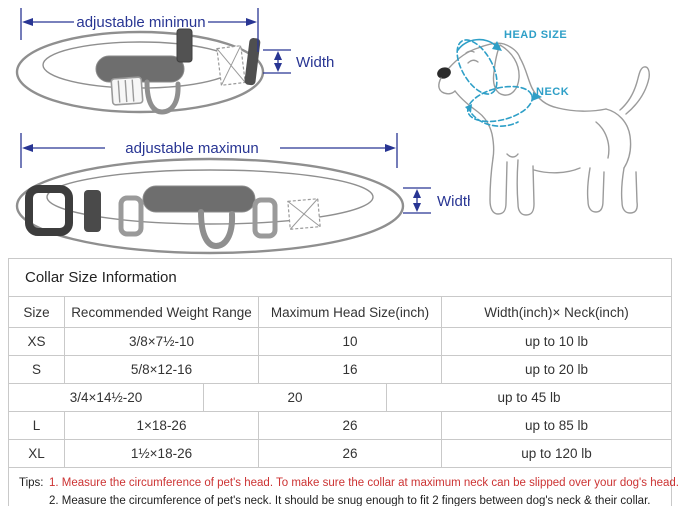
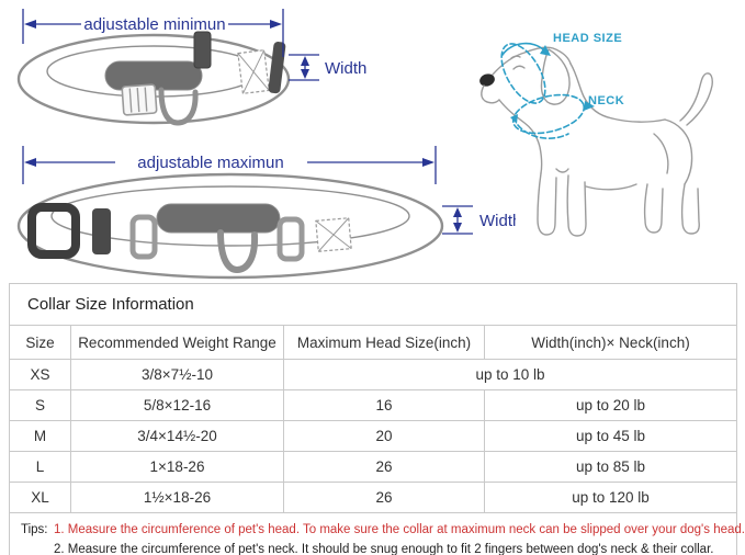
  adjustable minimun
  Width
  adjustable maximun
  Widt
  HEAD SIZE
  NECK
  Collar Size Information
  Size
  Recommended Weight Range
  Maximum Head Size(inch)
  Width(inch)× Neck(inch)
  XS
  3/8×7½-10
- 10
  up to 10 lb
  S
  5/8×12-16
  16
  up to 20 lb
+ M
  3/4×14½-20
  20
  up to 45 lb
  L
  1×18-26
  26
  up to 85 lb
  XL
  1½×18-26
  26
  up to 120 lb
  Tips:
  1. Measure the circumference of pet's head. To make sure the collar at maximum neck can be slipped over your dog's head.
  2. Measure the circumference of pet's neck. It should be snug enough to fit 2 fingers between dog's neck & their collar.
